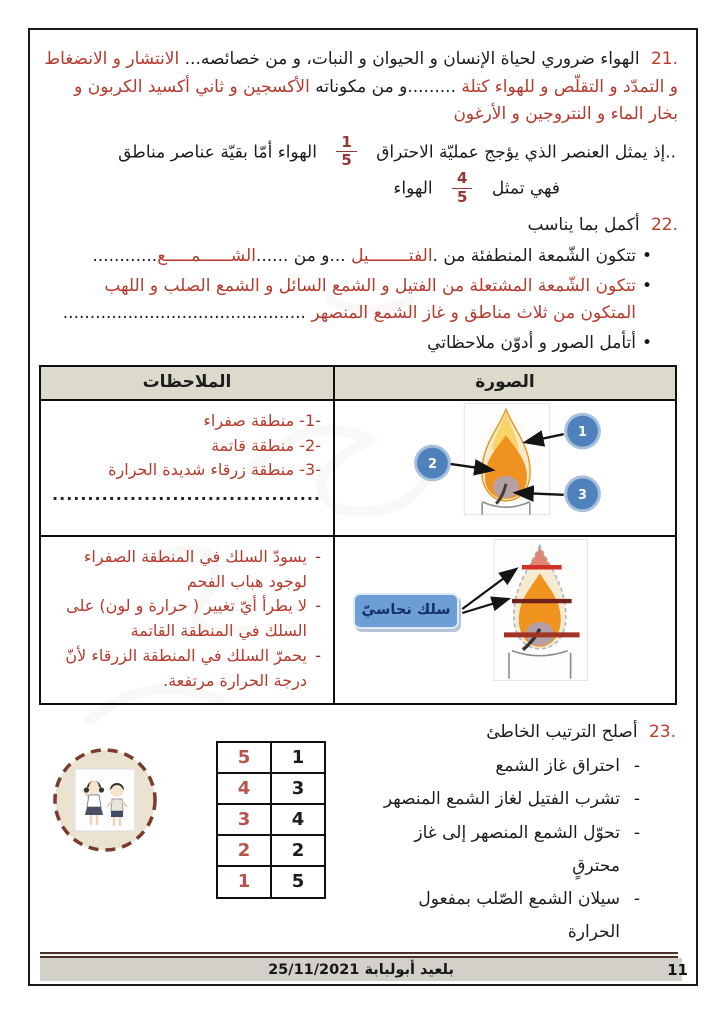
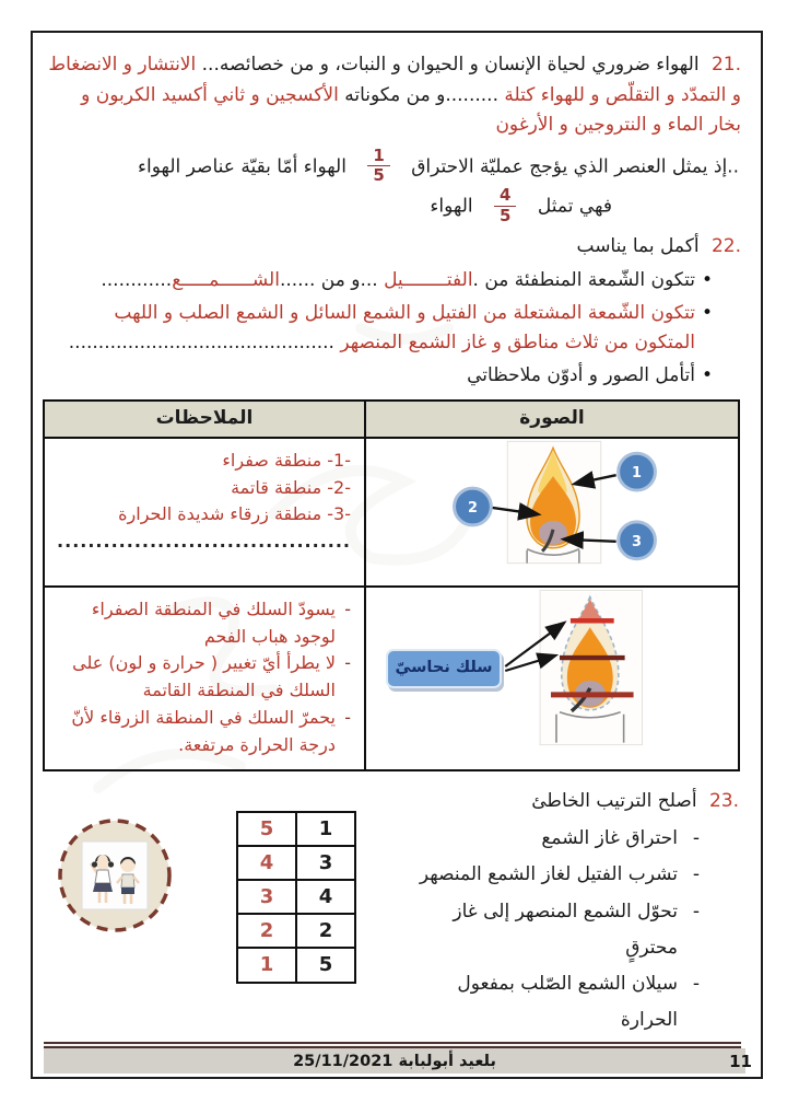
  21. الهواء ضروري لحياة الإنسان و الحيوان و النبات، و من خصائصه... الانتشار و الانضغاط و التمدّد و التقلّص و للهواء كتلة .........و من مكوناته الأكسجين و ثاني أكسيد الكربون و بخار الماء و النتروجين و الأرغون
  ..إذ يمثل العنصر الذي يؤجج عمليّة الاحتراق
  1
  5
- الهواء أمّا بقيّة عناصر مناطق
+ الهواء أمّا بقيّة عناصر الهواء
  فهي تمثل
  4
  5
  الهواء
  22. أكمل بما يناسب
  تتكون الشّمعة المنطفئة من .الفتــــــــيل ...و من ......الشــــــمـــــع............
  تتكون الشّمعة المشتعلة من الفتيل و الشمع السائل و الشمع الصلب و اللهب المتكون من ثلاث مناطق و غاز الشمع المنصهر .............................................
  أتأمل الصور و أدوّن ملاحظاتي
  الصورة	الملاحظات
  1 2 3	-1- منطقة صفراء -2- منطقة قاتمة -3- منطقة زرقاء شديدة الحرارة ......................................
  سلك نحاسيّ	يسودّ السلك في المنطقة الصفراء لوجود هباب الفحم لا يطرأ أيّ تغيير ( حرارة و لون) على السلك في المنطقة القاتمة يحمرّ السلك في المنطقة الزرقاء لأنّ درجة الحرارة مرتفعة.
  23. أصلح الترتيب الخاطئ
  احتراق غاز الشمع
  تشرب الفتيل لغاز الشمع المنصهر
  تحوّل الشمع المنصهر إلى غاز محترقٍ
  سيلان الشمع الصّلب بمفعول الحرارة
  5	1
  4	3
  3	4
  2	2
  1	5
  بلعيد أبولبابة 25/11/2021
  11
